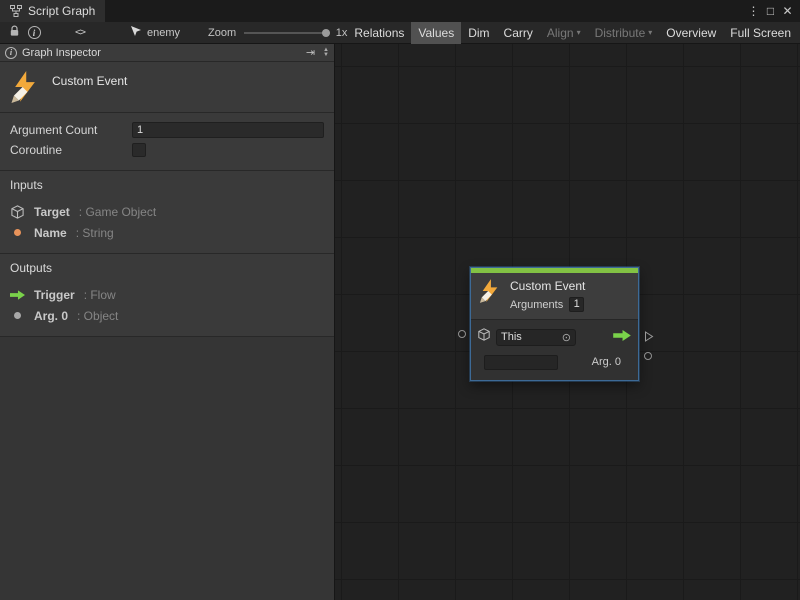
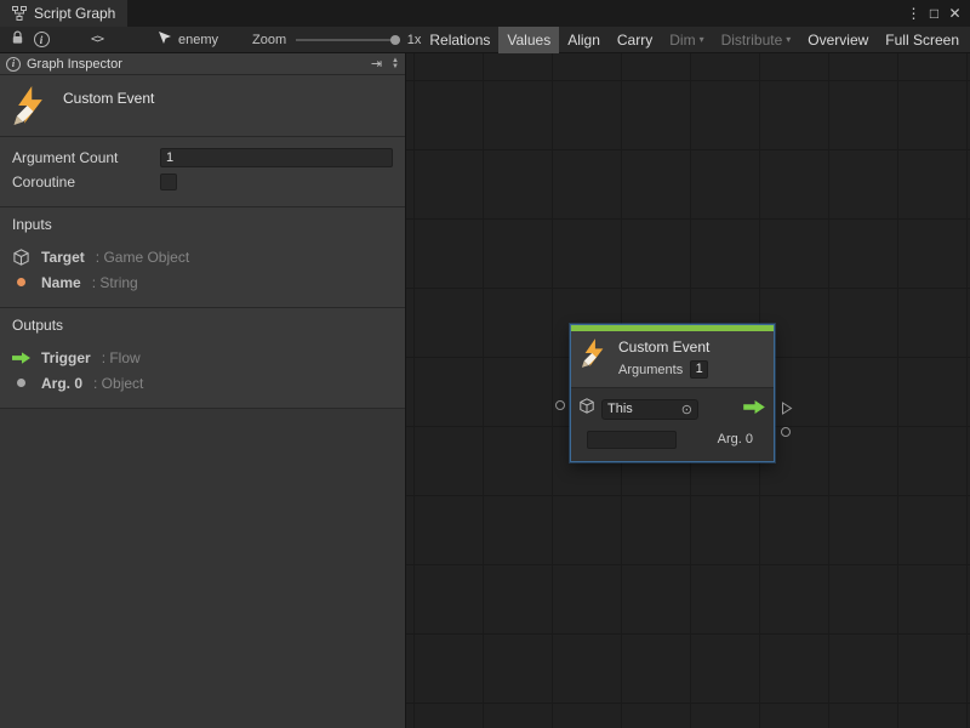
  Script Graph
  ⋮
  □
  ✕
  i
  <>
  enemy
  Zoom
  1x
  Relations
  Values
- Dim
+ Align
  Carry
- Align
+ Dim
  ▾
  Distribute
  ▾
  Overview
  Full Screen
  i
  Graph Inspector
  ⇥
  Custom Event
  Argument Count
  1
  Coroutine
  Inputs
  Target
  : Game Object
  Name
  : String
  Outputs
  Trigger
  : Flow
  Arg. 0
  : Object
  Custom Event
  Arguments
  1
  This
  ⊙
  Arg. 0
